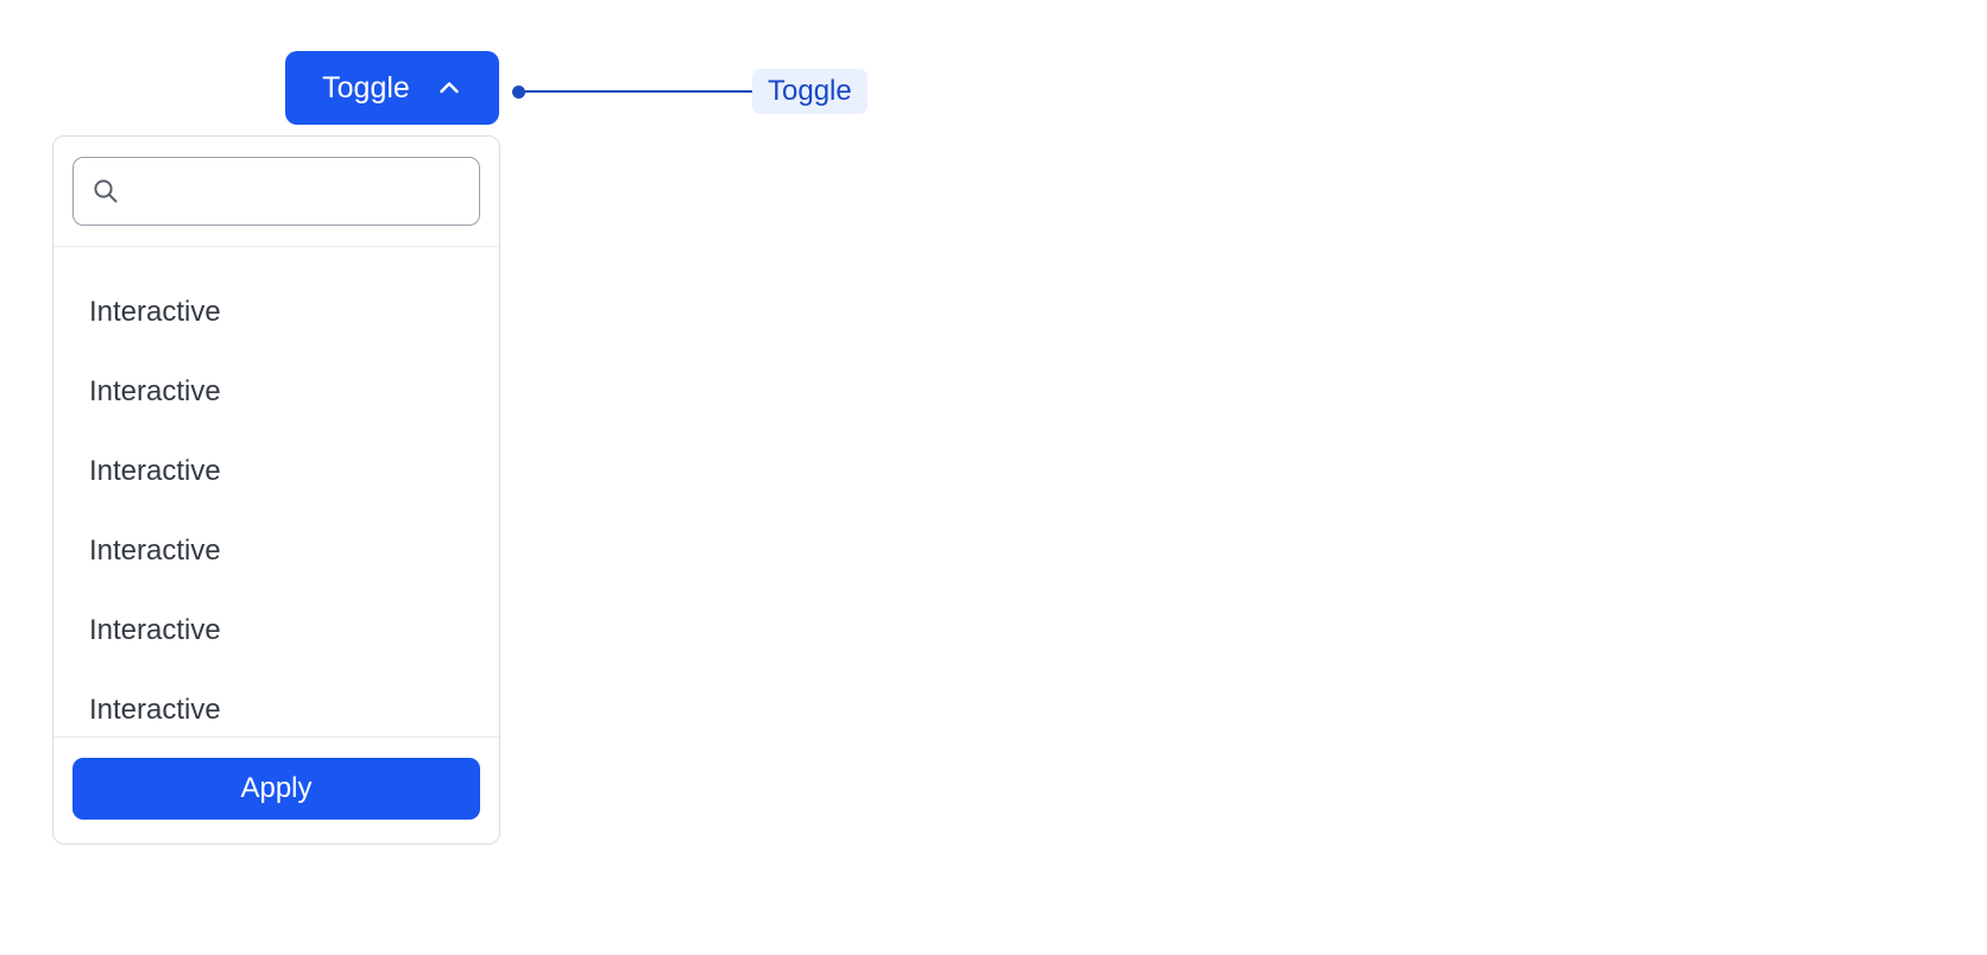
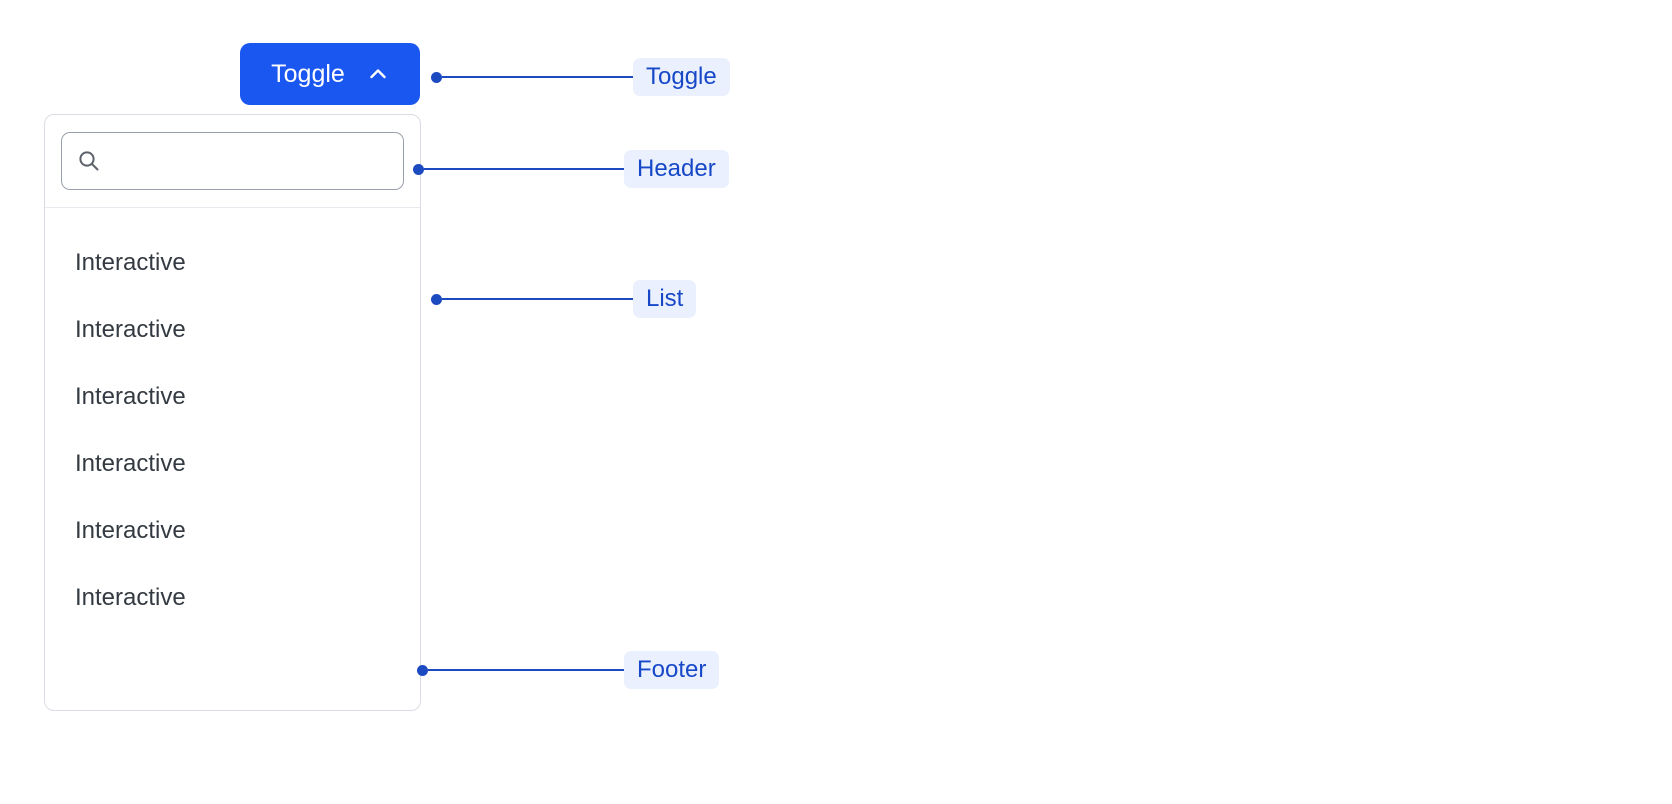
  Toggle
  Interactive
  Interactive
  Interactive
  Interactive
  Interactive
  Interactive
- Apply
  Toggle
+ Header
+ List
+ Footer
